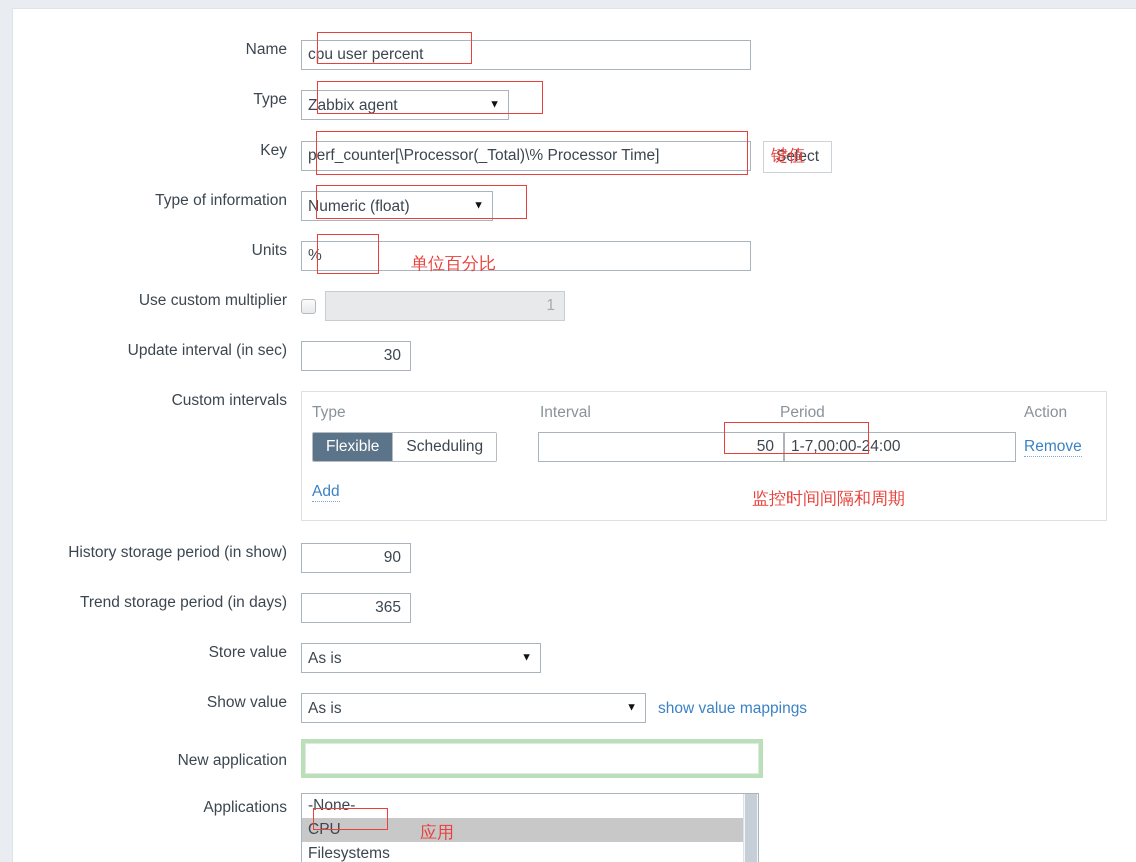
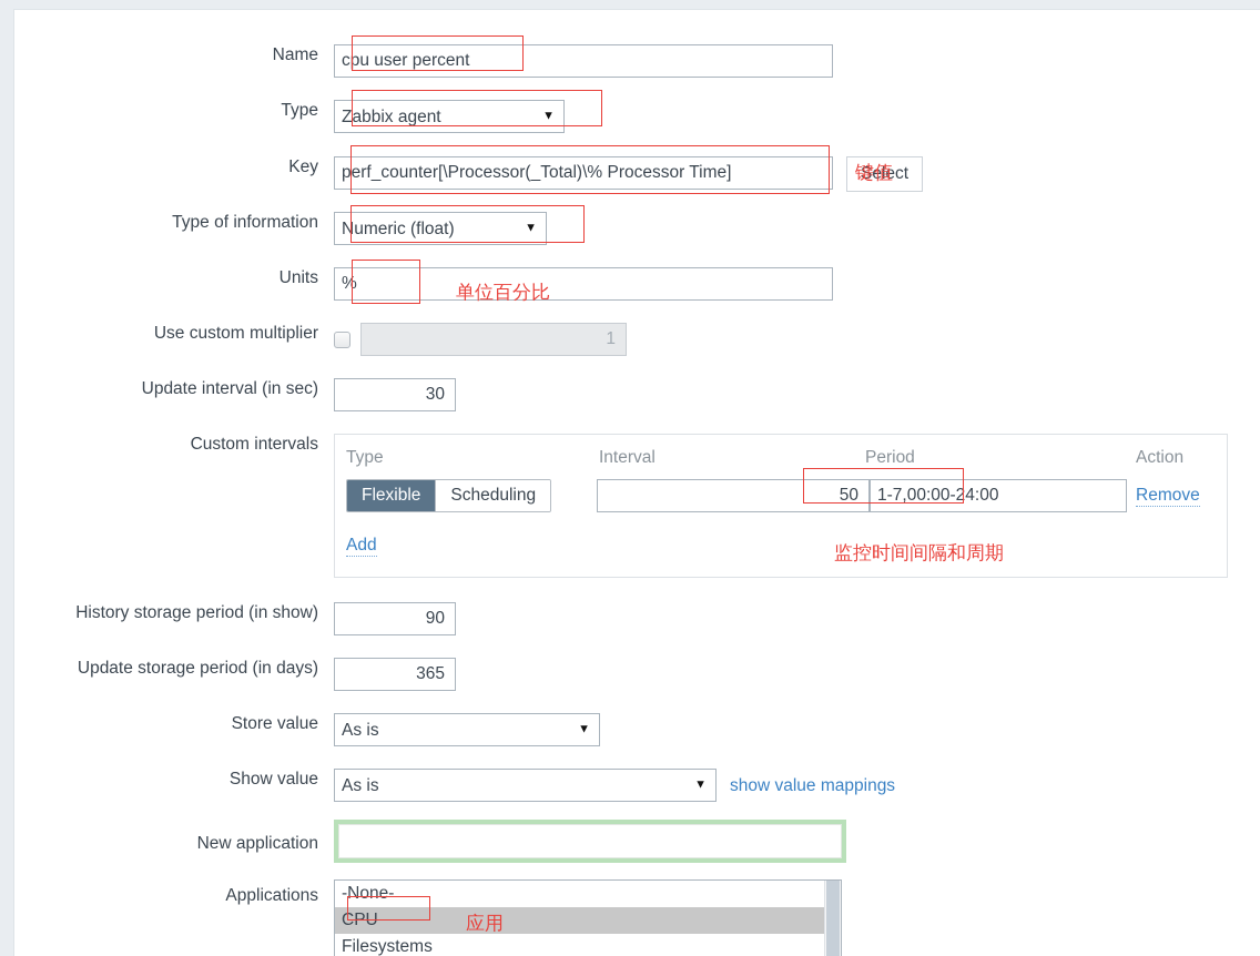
  Name
  cpu user percent
  Type
  Zabbix agent
  ▼
  Key
  perf_counter[\Processor(_Total)\% Processor Time]
  Select
  Type of information
  Numeric (float)
  ▼
  Units
  %
  Use custom multiplier
  1
  Update interval (in sec)
  30
  Custom intervals
  Type
  Interval
  Period
  Action
  Flexible
  Scheduling
  50
  1-7,00:00-24:00
  Remove
  Add
  History storage period (in show)
  90
- Trend storage period (in days)
+ Update storage period (in days)
  365
  Store value
  As is
  ▼
  Show value
  As is
  ▼
  show value mappings
  New application
  Applications
  -None-
  CPU
  Filesystems
  键值
  单位百分比
  监控时间间隔和周期
  应用
